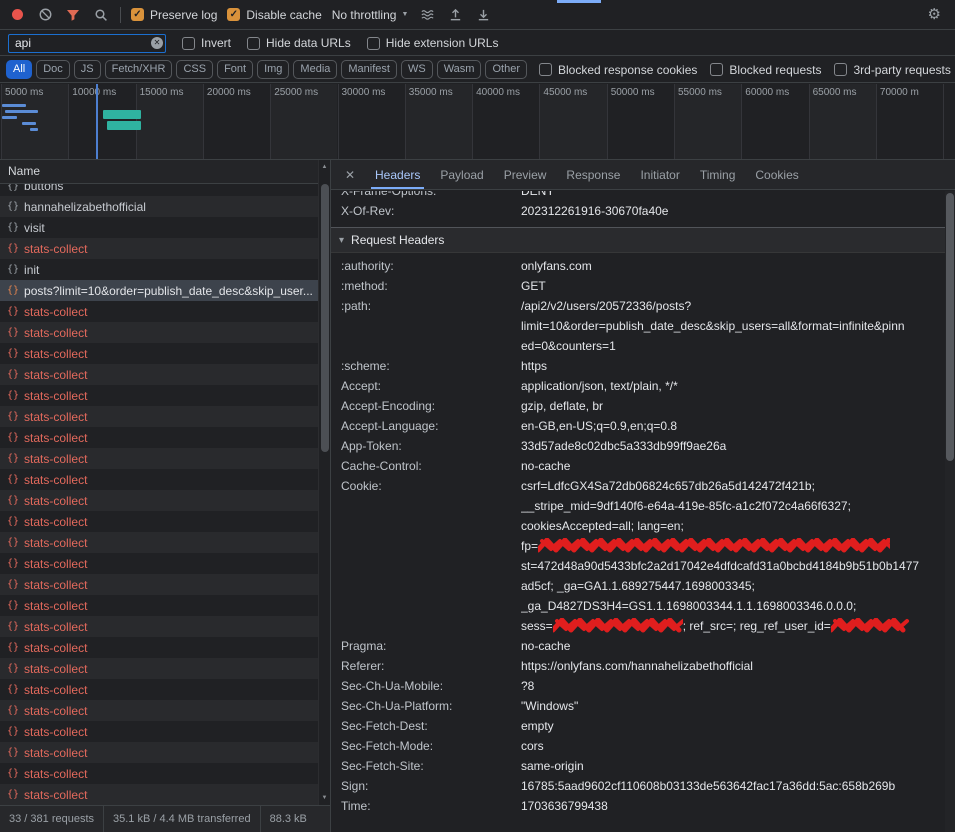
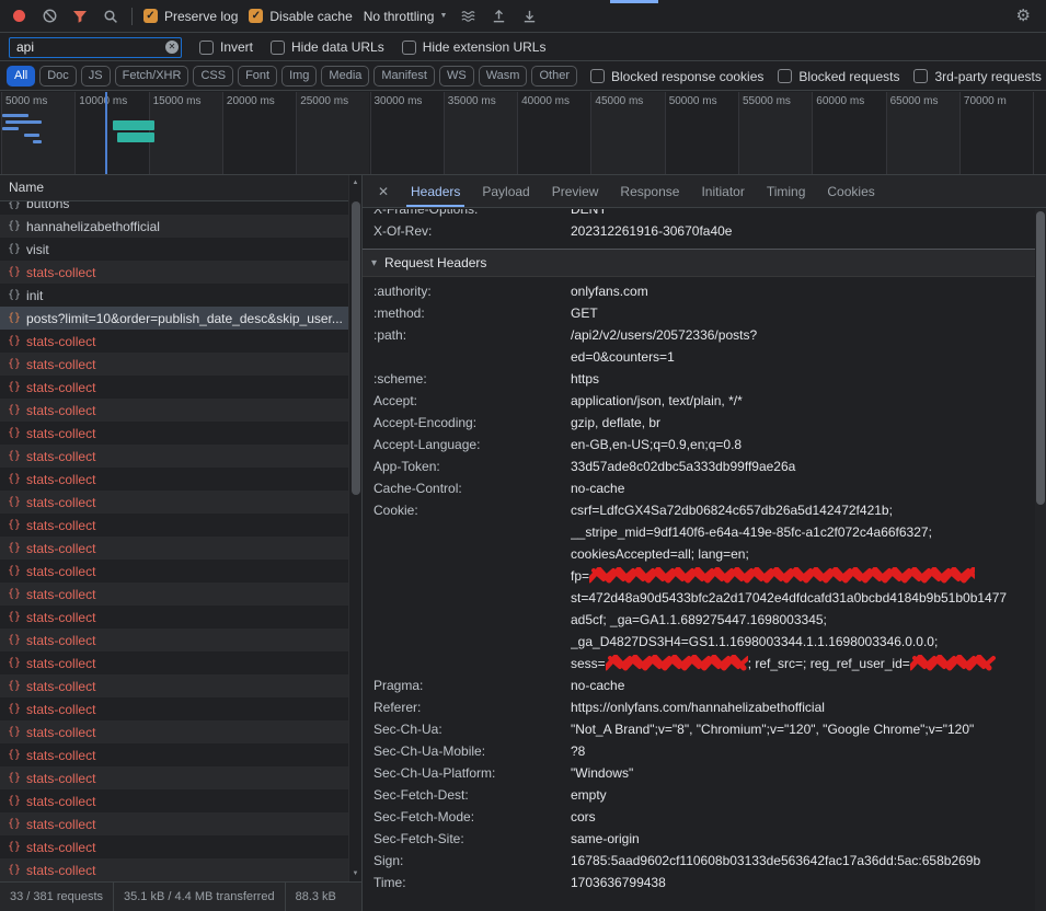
  ✓
  Preserve log
  ✓
  Disable cache
  No throttling
  ⚙
  api
  ✕
  Invert
  Hide data URLs
  Hide extension URLs
  All
  Doc
  JS
  Fetch/XHR
  CSS
  Font
  Img
  Media
  Manifest
  WS
  Wasm
  Other
  Blocked response cookies
  Blocked requests
  3rd-party requests
  5000 ms
  1000 ms
  15000 ms
  20000 ms
  25000 ms
  30000 ms
  35000 ms
  40000 ms
  45000 ms
  50000 ms
  55000 ms
  60000 ms
  65000 ms
  70000 m
  Name
  {}
  buttons
  {}
  hannahelizabethofficial
  {}
  visit
  {}
  stats-collect
  {}
  init
  {}
  posts?limit=10&order=publish_date_desc&skip_user...
  {}
  stats-collect
  {}
  stats-collect
  {}
  stats-collect
  {}
  stats-collect
  {}
  stats-collect
  {}
  stats-collect
  {}
  stats-collect
  {}
  stats-collect
  {}
  stats-collect
  {}
  stats-collect
  {}
  stats-collect
  {}
  stats-collect
  {}
  stats-collect
  {}
  stats-collect
  {}
  stats-collect
  {}
  stats-collect
  {}
  stats-collect
  {}
  stats-collect
  {}
  stats-collect
  {}
  stats-collect
  {}
  stats-collect
  {}
  stats-collect
  {}
  stats-collect
  {}
  stats-collect
  33 / 381 requests
  35.1 kB / 4.4 MB transferred
  88.3 kB
  ✕
  Headers
  Payload
  Preview
  Response
  Initiator
  Timing
  Cookies
  X-Frame-Options:
  DENY
  X-Of-Rev:
  202312261916-30670fa40e
  ▾
  Request Headers
  :authority:
  onlyfans.com
  :method:
  GET
  :path:
  /api2/v2/users/20572336/posts?
- limit=10&order=publish_date_desc&skip_users=all&format=infinite&pinn
  ed=0&counters=1
  :scheme:
  https
  Accept:
  application/json, text/plain, */*
  Accept-Encoding:
  gzip, deflate, br
  Accept-Language:
  en-GB,en-US;q=0.9,en;q=0.8
  App-Token:
  33d57ade8c02dbc5a333db99ff9ae26a
  Cache-Control:
  no-cache
  Cookie:
  csrf=LdfcGX4Sa72db06824c657db26a5d142472f421b;
  __stripe_mid=9df140f6-e64a-419e-85fc-a1c2f072c4a66f6327;
  cookiesAccepted=all; lang=en;
  fp=
  st=472d48a90d5433bfc2a2d17042e4dfdcafd31a0bcbd4184b9b51b0b1477
  ad5cf; _ga=GA1.1.689275447.1698003345;
  _ga_D4827DS3H4=GS1.1.1698003344.1.1.1698003346.0.0.0;
  sess= ; ref_src=; reg_ref_user_id=
  Pragma:
  no-cache
  Referer:
  https://onlyfans.com/hannahelizabethofficial
+ Sec-Ch-Ua:
+ "Not_A Brand";v="8", "Chromium";v="120", "Google Chrome";v="120"
  Sec-Ch-Ua-Mobile:
  ?8
  Sec-Ch-Ua-Platform:
  "Windows"
  Sec-Fetch-Dest:
  empty
  Sec-Fetch-Mode:
  cors
  Sec-Fetch-Site:
  same-origin
  Sign:
  16785:5aad9602cf110608b03133de563642fac17a36dd:5ac:658b269b
  Time:
  1703636799438
